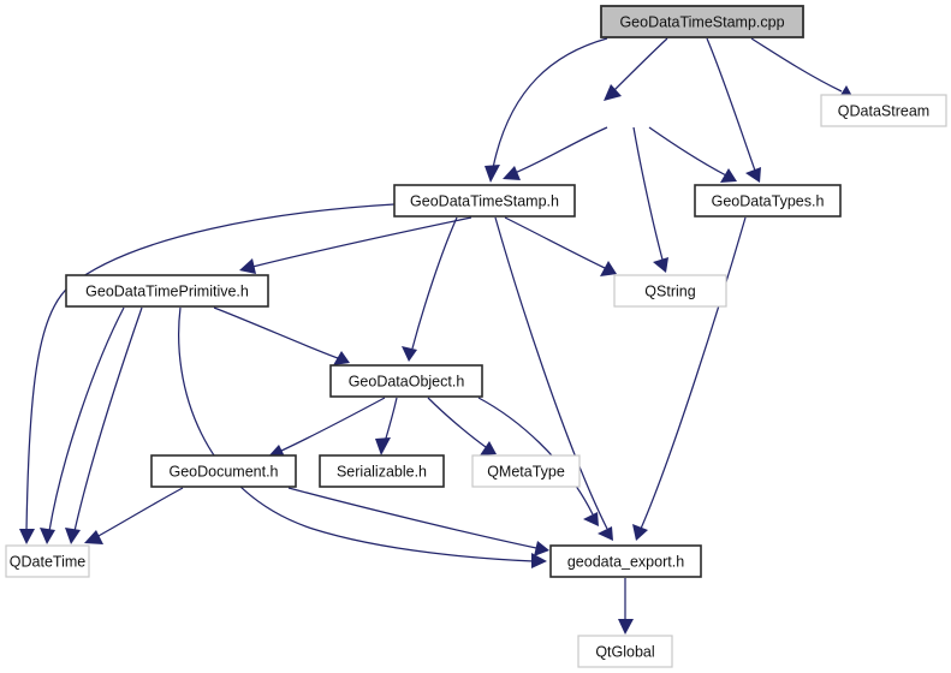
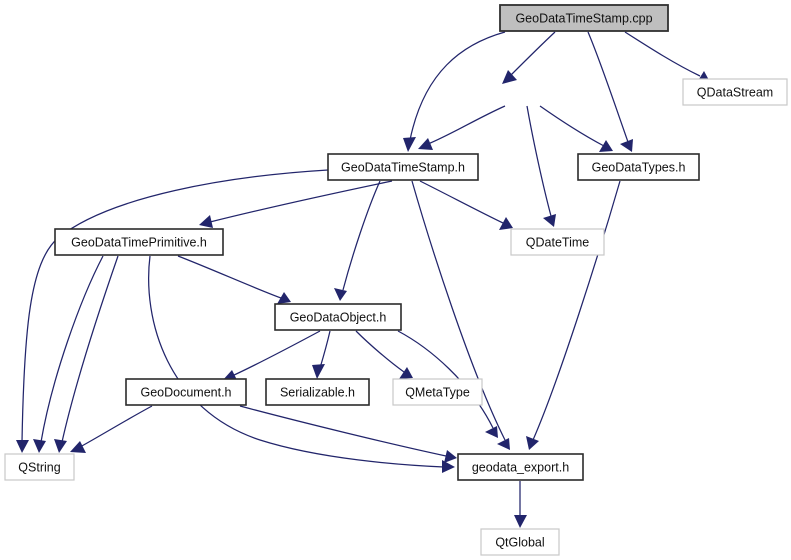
  GeoDataTimeStamp.cpp
  QDataStream
  GeoDataTimeStamp.h
  GeoDataTypes.h
  GeoDataTimePrimitive.h
- QString
+ QDateTime
  GeoDataObject.h
  GeoDocument.h
  Serializable.h
  QMetaType
- QDateTime
+ QString
  geodata_export.h
  QtGlobal
